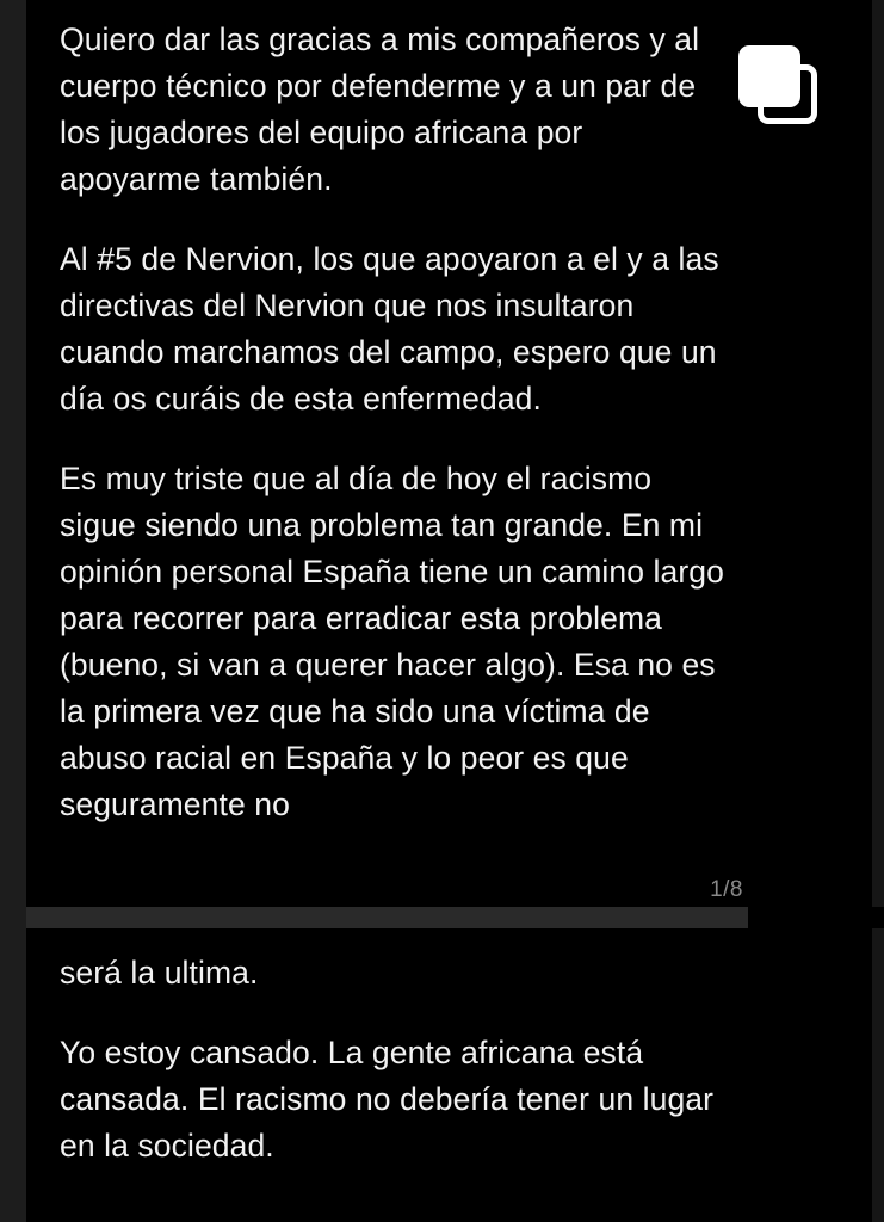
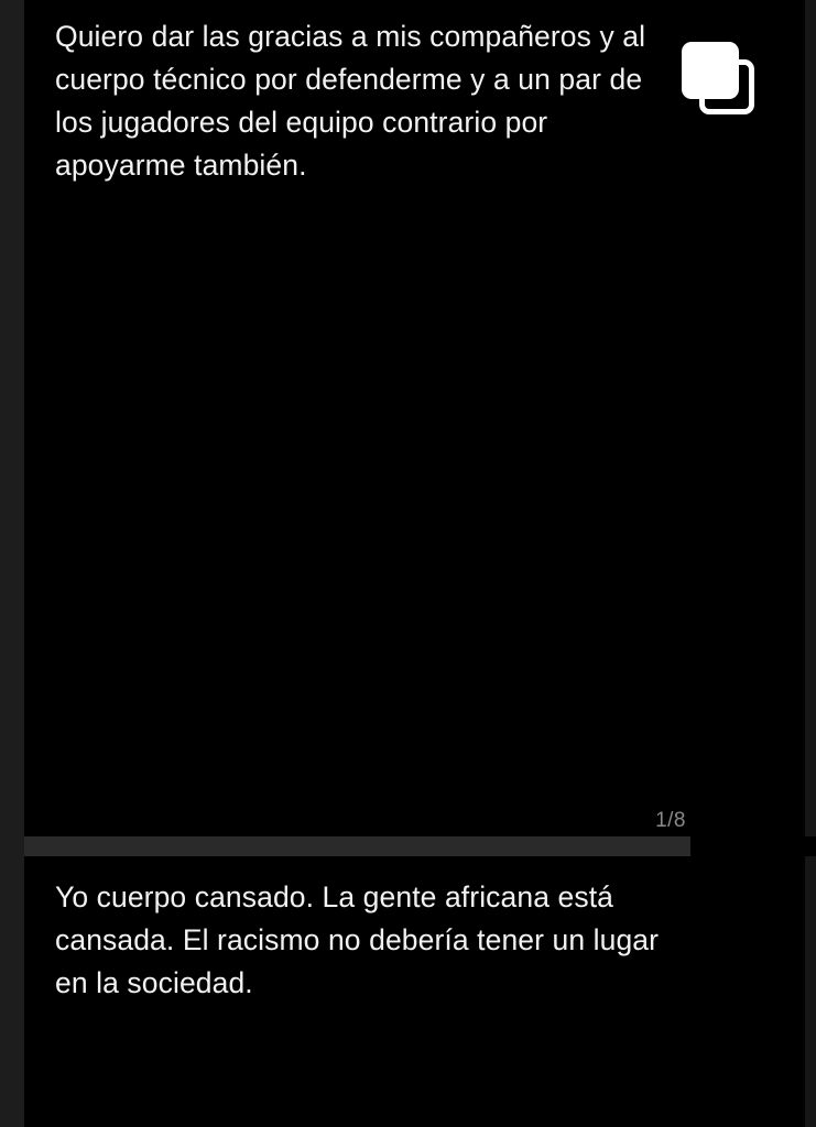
- Quiero dar las gracias a mis compañeros y al cuerpo técnico por defenderme y a un par de los jugadores del equipo africana por apoyarme también.
+ Quiero dar las gracias a mis compañeros y al cuerpo técnico por defenderme y a un par de los jugadores del equipo contrario por apoyarme también.
- Al #5 de Nervion, los que apoyaron a el y a las directivas del Nervion que nos insultaron cuando marchamos del campo, espero que un día os curáis de esta enfermedad.
- Es muy triste que al día de hoy el racismo sigue siendo una problema tan grande. En mi opinión personal España tiene un camino largo para recorrer para erradicar esta problema (bueno, si van a querer hacer algo). Esa no es la primera vez que ha sido una víctima de abuso racial en España y lo peor es que seguramente no
  1/8
- será la ultima.
- Yo estoy cansado. La gente africana está cansada. El racismo no debería tener un lugar en la sociedad.
+ Yo cuerpo cansado. La gente africana está cansada. El racismo no debería tener un lugar en la sociedad.
